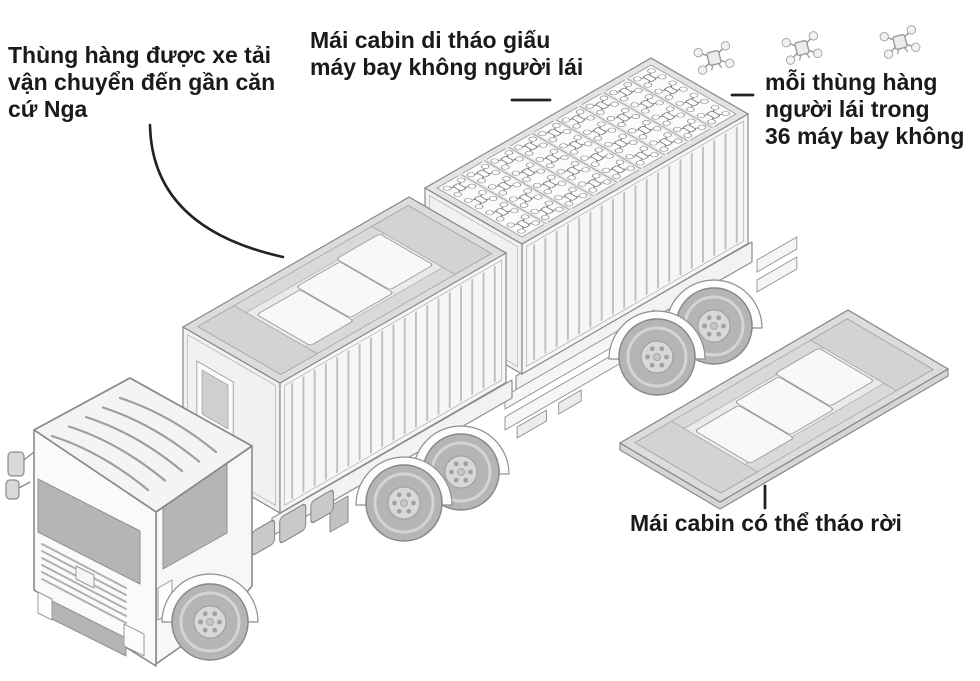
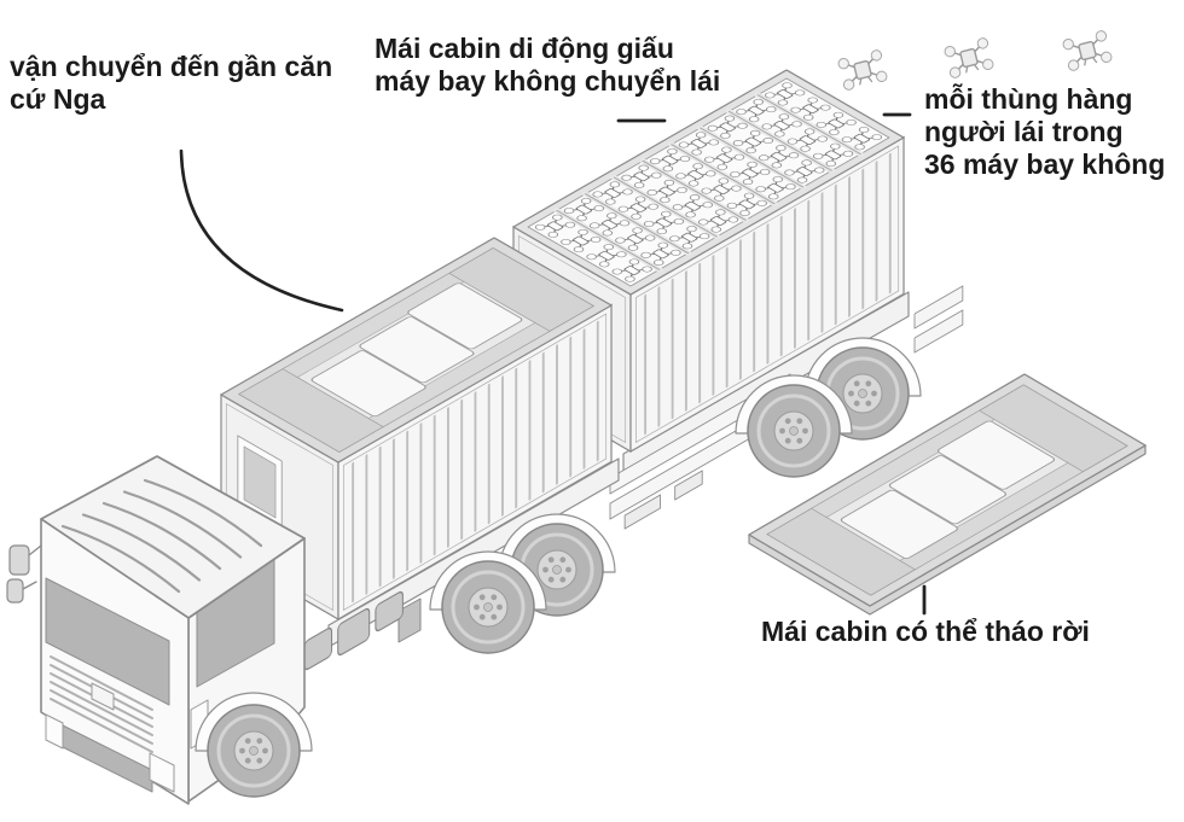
- Thùng hàng được xe tải
  vận chuyển đến gần căn
  cứ Nga
- Mái cabin di tháo giấu
+ Mái cabin di động giấu
- máy bay không người lái
+ máy bay không chuyển lái
  mỗi thùng hàng
  người lái trong
  36 máy bay không
  Mái cabin có thể tháo rời
